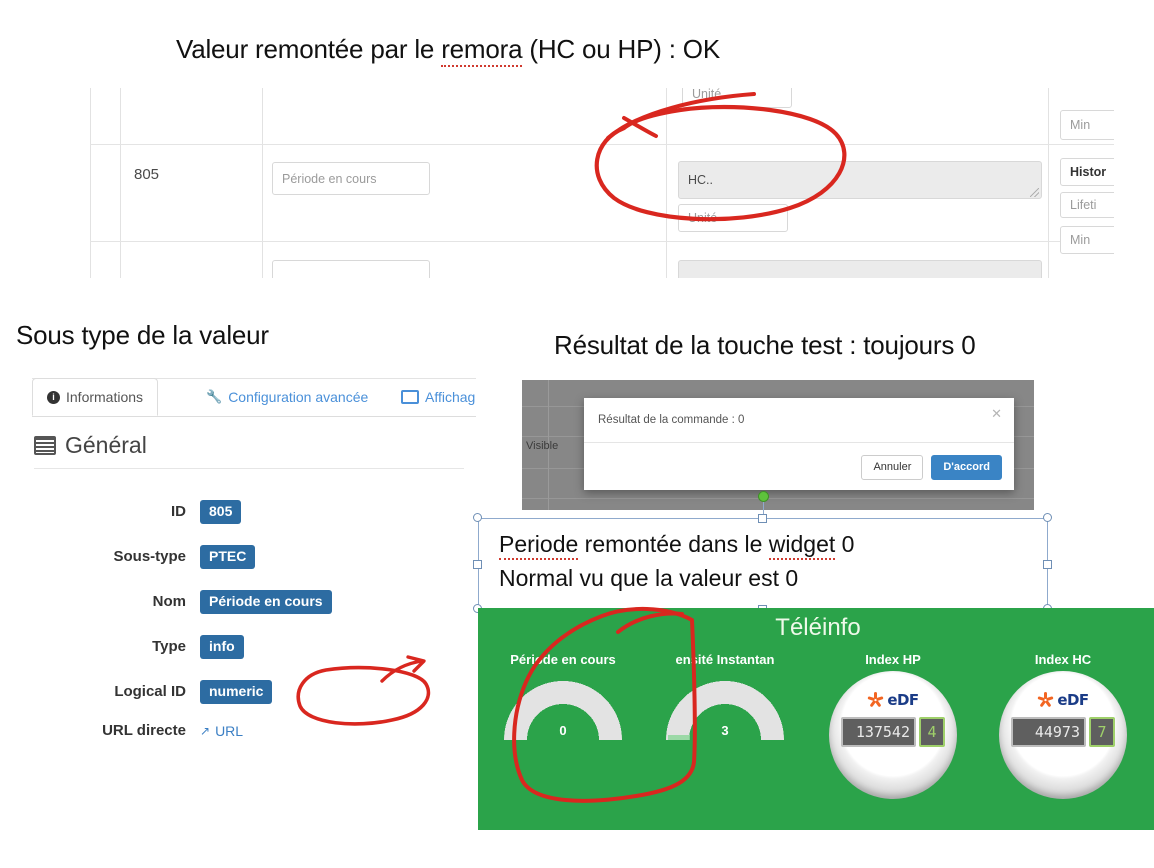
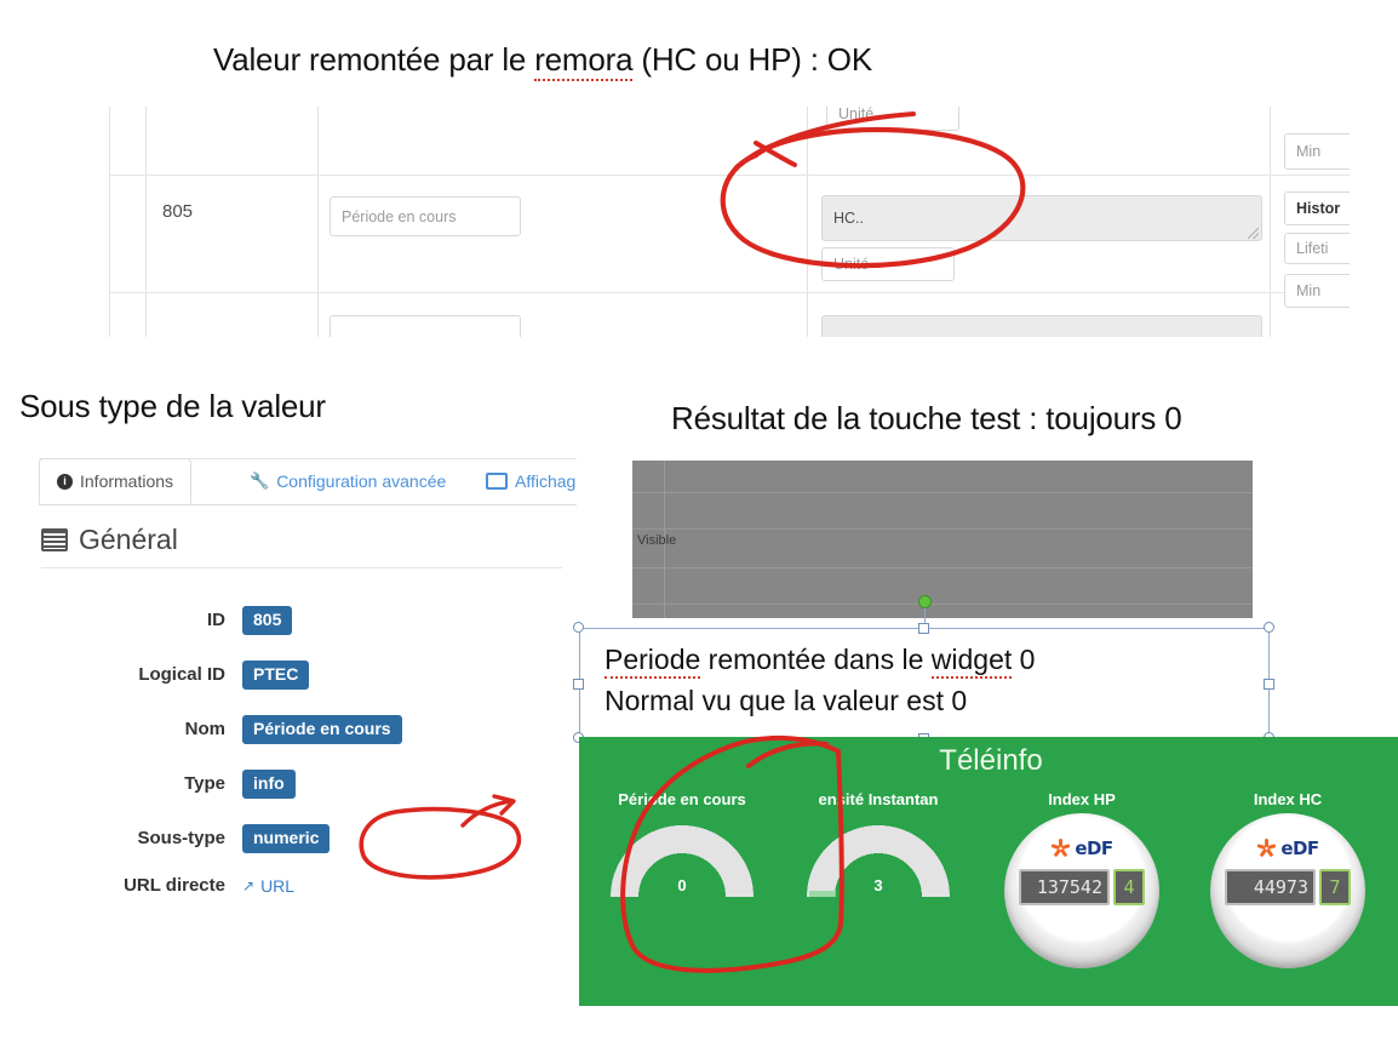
  Valeur remontée par le remora (HC ou HP) : OK
  Unité
  Min
  805
  Période en cours
  HC..
  Histor
  Lifeti
  Min
  Sous type de la valeur
  Résultat de la touche test : toujours 0
  i
  Informations
  🔧
  Configuration avancée
  Affichag
  Général
  ID
  805
- Sous-type
+ Logical ID
  PTEC
  Nom
  Période en cours
  Type
  info
- Logical ID
+ Sous-type
  numeric
  URL directe
  ↗
  URL
  Visible
- Résultat de la commande : 0
- ✕
- Annuler
- D'accord
  Periode remontée dans le widget 0
  Normal vu que la valeur est 0
  Téléinfo
  Péride en cours
  0
  enité Instantan
  3
  Index HP
  eDF
  137542
  4
  Index HC
  eDF
  44973
  7
